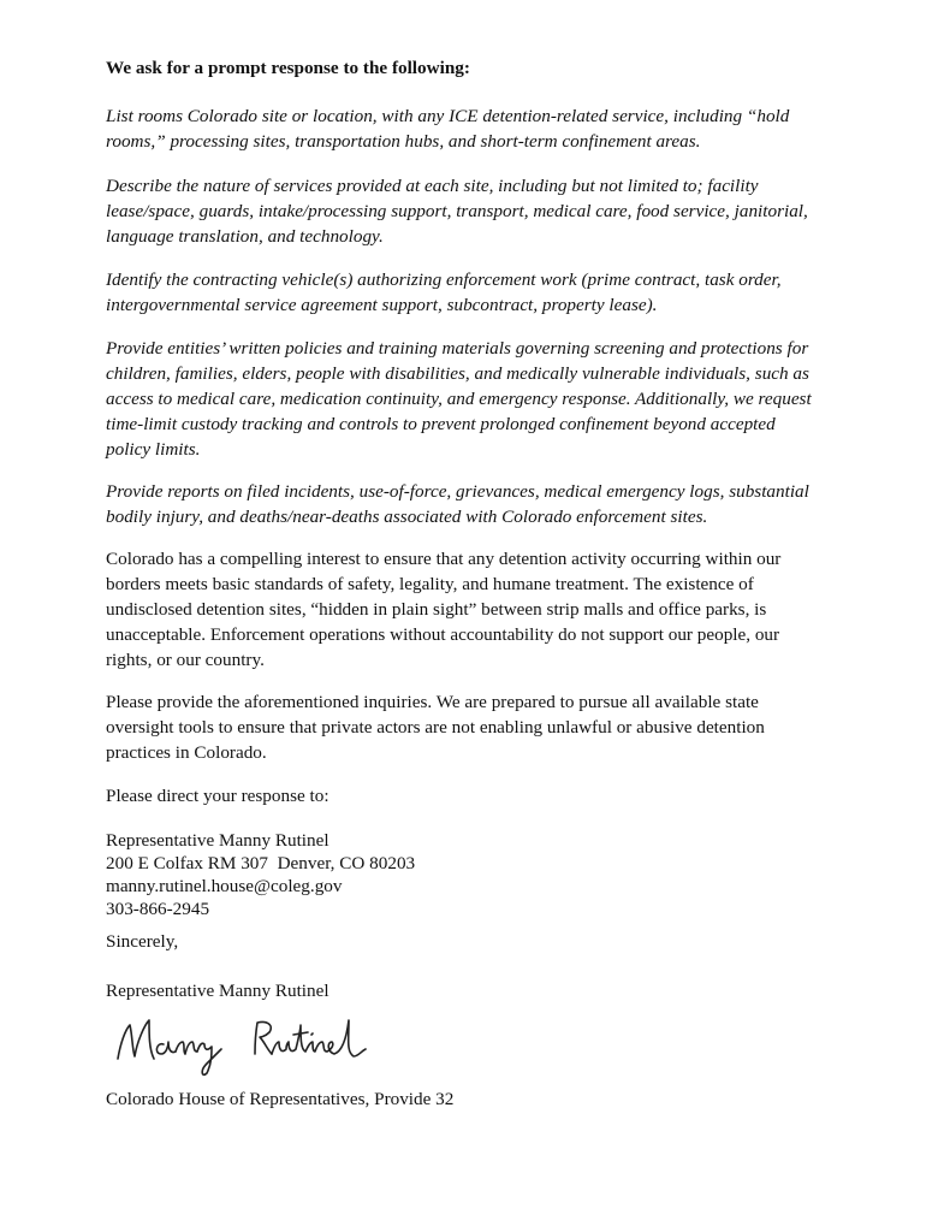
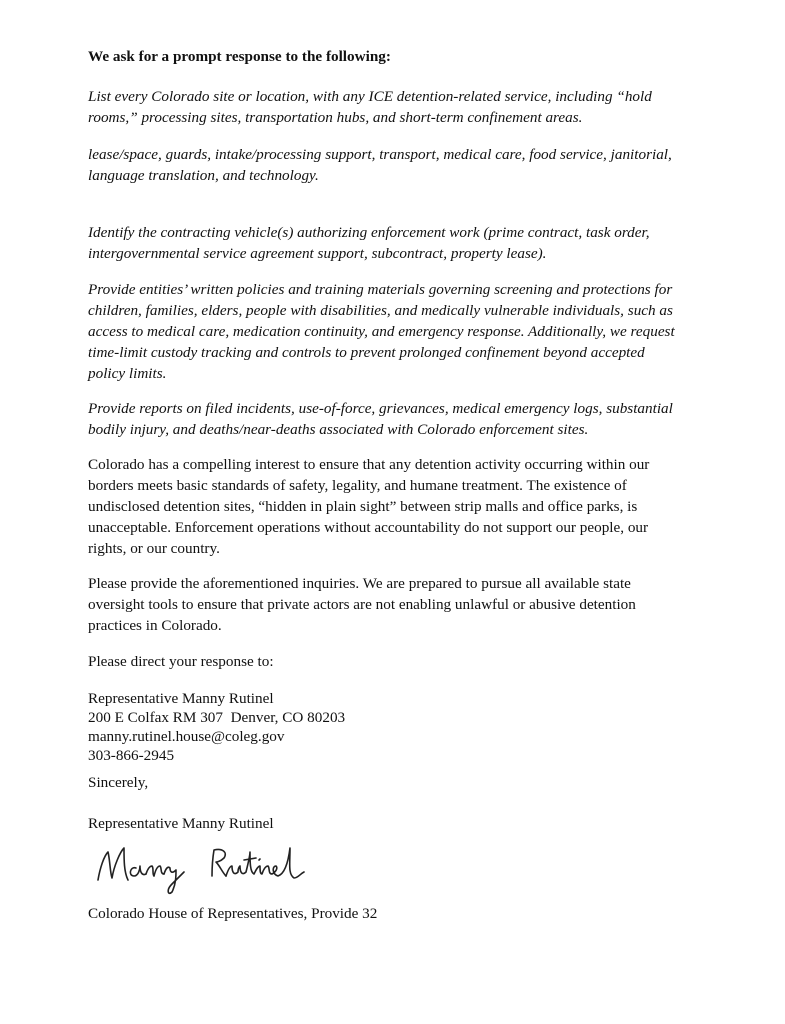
  We ask for a prompt response to the following:
- List rooms Colorado site or location, with any ICE detention-related service, including “hold
+ List every Colorado site or location, with any ICE detention-related service, including “hold
  rooms,” processing sites, transportation hubs, and short-term confinement areas.
- Describe the nature of services provided at each site, including but not limited to; facility
  lease/space, guards, intake/processing support, transport, medical care, food service, janitorial,
  language translation, and technology.
  Identify the contracting vehicle(s) authorizing enforcement work (prime contract, task order,
  intergovernmental service agreement support, subcontract, property lease).
  Provide entities’ written policies and training materials governing screening and protections for
  children, families, elders, people with disabilities, and medically vulnerable individuals, such as
  access to medical care, medication continuity, and emergency response. Additionally, we request
  time-limit custody tracking and controls to prevent prolonged confinement beyond accepted
  policy limits.
  Provide reports on filed incidents, use-of-force, grievances, medical emergency logs, substantial
  bodily injury, and deaths/near-deaths associated with Colorado enforcement sites.
  Colorado has a compelling interest to ensure that any detention activity occurring within our
  borders meets basic standards of safety, legality, and humane treatment. The existence of
  undisclosed detention sites, “hidden in plain sight” between strip malls and office parks, is
  unacceptable. Enforcement operations without accountability do not support our people, our
  rights, or our country.
  Please provide the aforementioned inquiries. We are prepared to pursue all available state
  oversight tools to ensure that private actors are not enabling unlawful or abusive detention
  practices in Colorado.
  Please direct your response to:
  Representative Manny Rutinel
  200 E Colfax RM 307 Denver, CO 80203
  manny.rutinel.house@coleg.gov
  303-866-2945
  Sincerely,
  Representative Manny Rutinel
  Colorado House of Representatives, Provide 32
